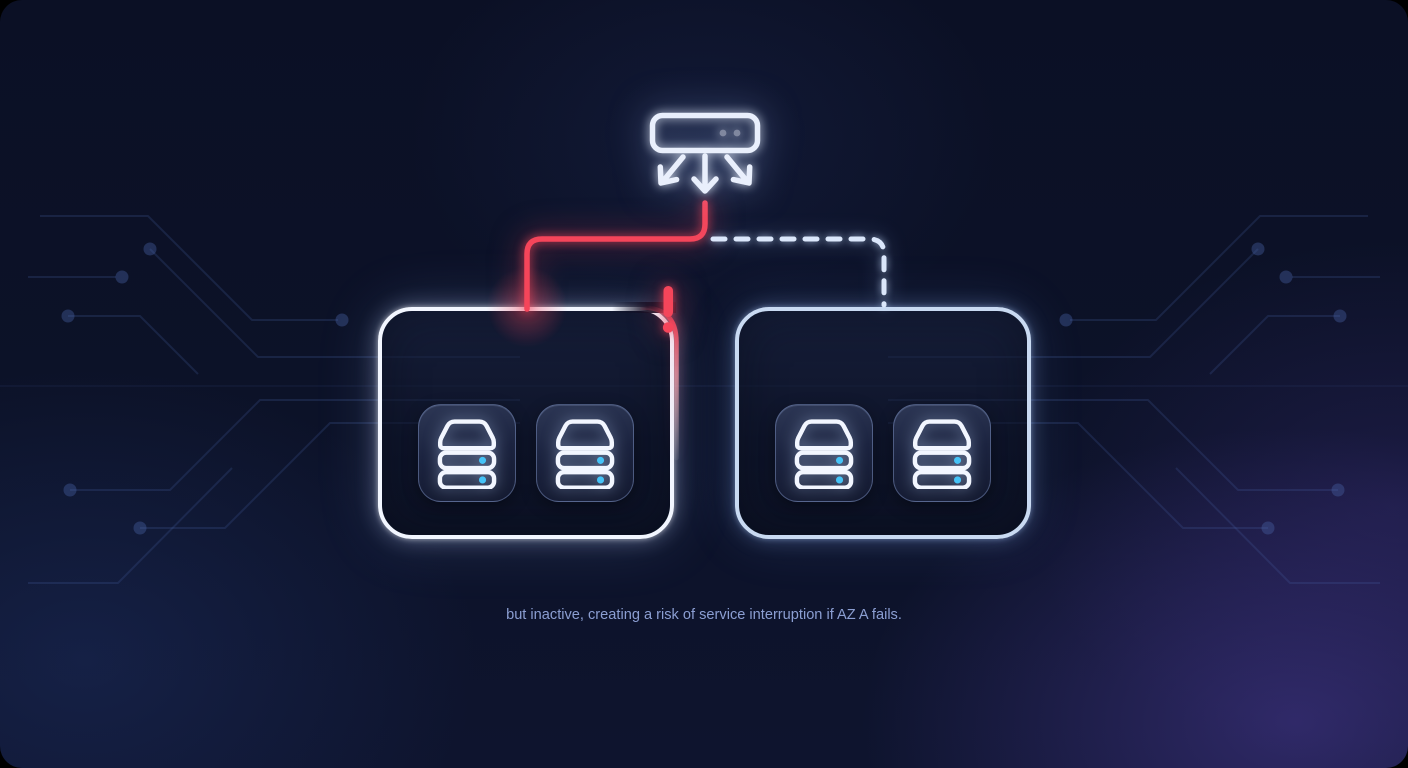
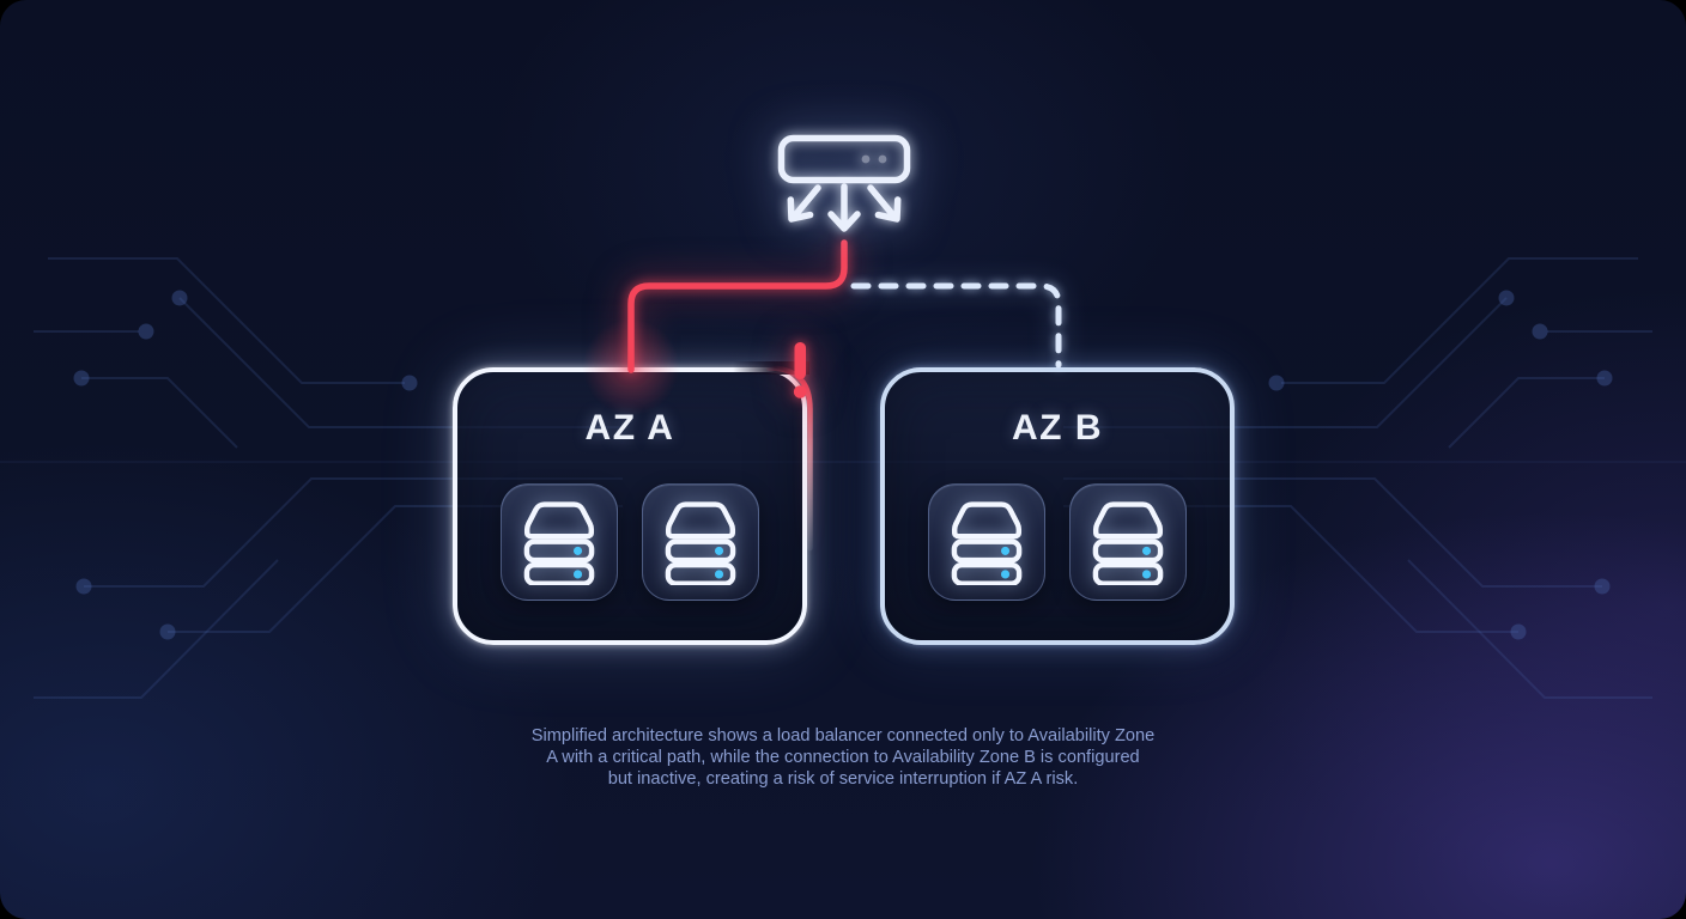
+ AZ A
+ AZ B
+ Simplified architecture shows a load balancer connected only to Availability Zone
+ A with a critical path, while the connection to Availability Zone B is configured
- but inactive, creating a risk of service interruption if AZ A fails.
+ but inactive, creating a risk of service interruption if AZ A risk.
